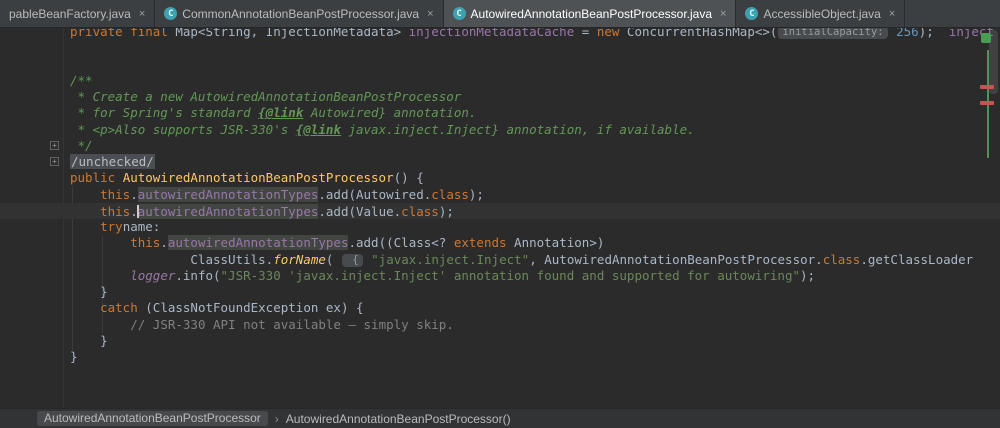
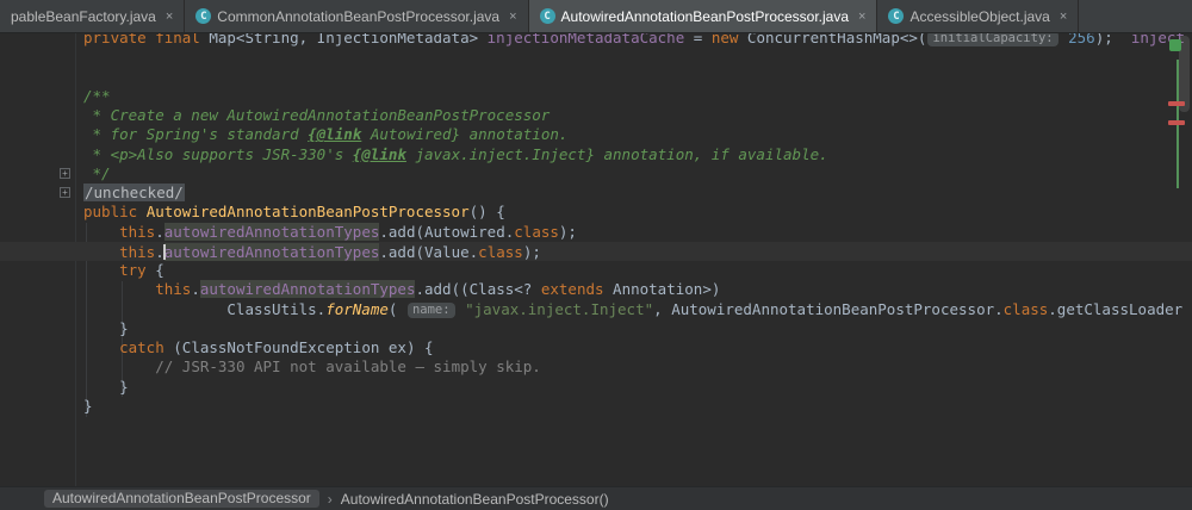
  private final Map<String, InjectionMetadata> injectionMetadataCache = new ConcurrentHashMap<>( initialCapacity: 256); inject
  /**
  * Create a new AutowiredAnnotationBeanPostProcessor
  * for Spring's standard {@link Autowired} annotation.
  * <p>Also supports JSR-330's {@link javax.inject.Inject} annotation, if available.
  */
  /unchecked/
  public AutowiredAnnotationBeanPostProcessor() {
  this.autowiredAnnotationTypes.add(Autowired.class);
  this.autowiredAnnotationTypes.add(Value.class);
- tryname:
+ try {
  this.autowiredAnnotationTypes.add((Class<? extends Annotation>)
- ClassUtils.forName( { "javax.inject.Inject", AutowiredAnnotationBeanPostProcessor.class.getClassLoader
+ ClassUtils.forName( name: "javax.inject.Inject", AutowiredAnnotationBeanPostProcessor.class.getClassLoader
- logger.info("JSR-330 'javax.inject.Inject' annotation found and supported for autowiring");
  }
  catch (ClassNotFoundException ex) {
  // JSR-330 API not available — simply skip.
  }
  }
  +
  +
  pableBeanFactory.java
  ×
  C
  CommonAnnotationBeanPostProcessor.java
  ×
  C
  AutowiredAnnotationBeanPostProcessor.java
  ×
  C
  AccessibleObject.java
  ×
  AutowiredAnnotationBeanPostProcessor
  ›
  AutowiredAnnotationBeanPostProcessor()
